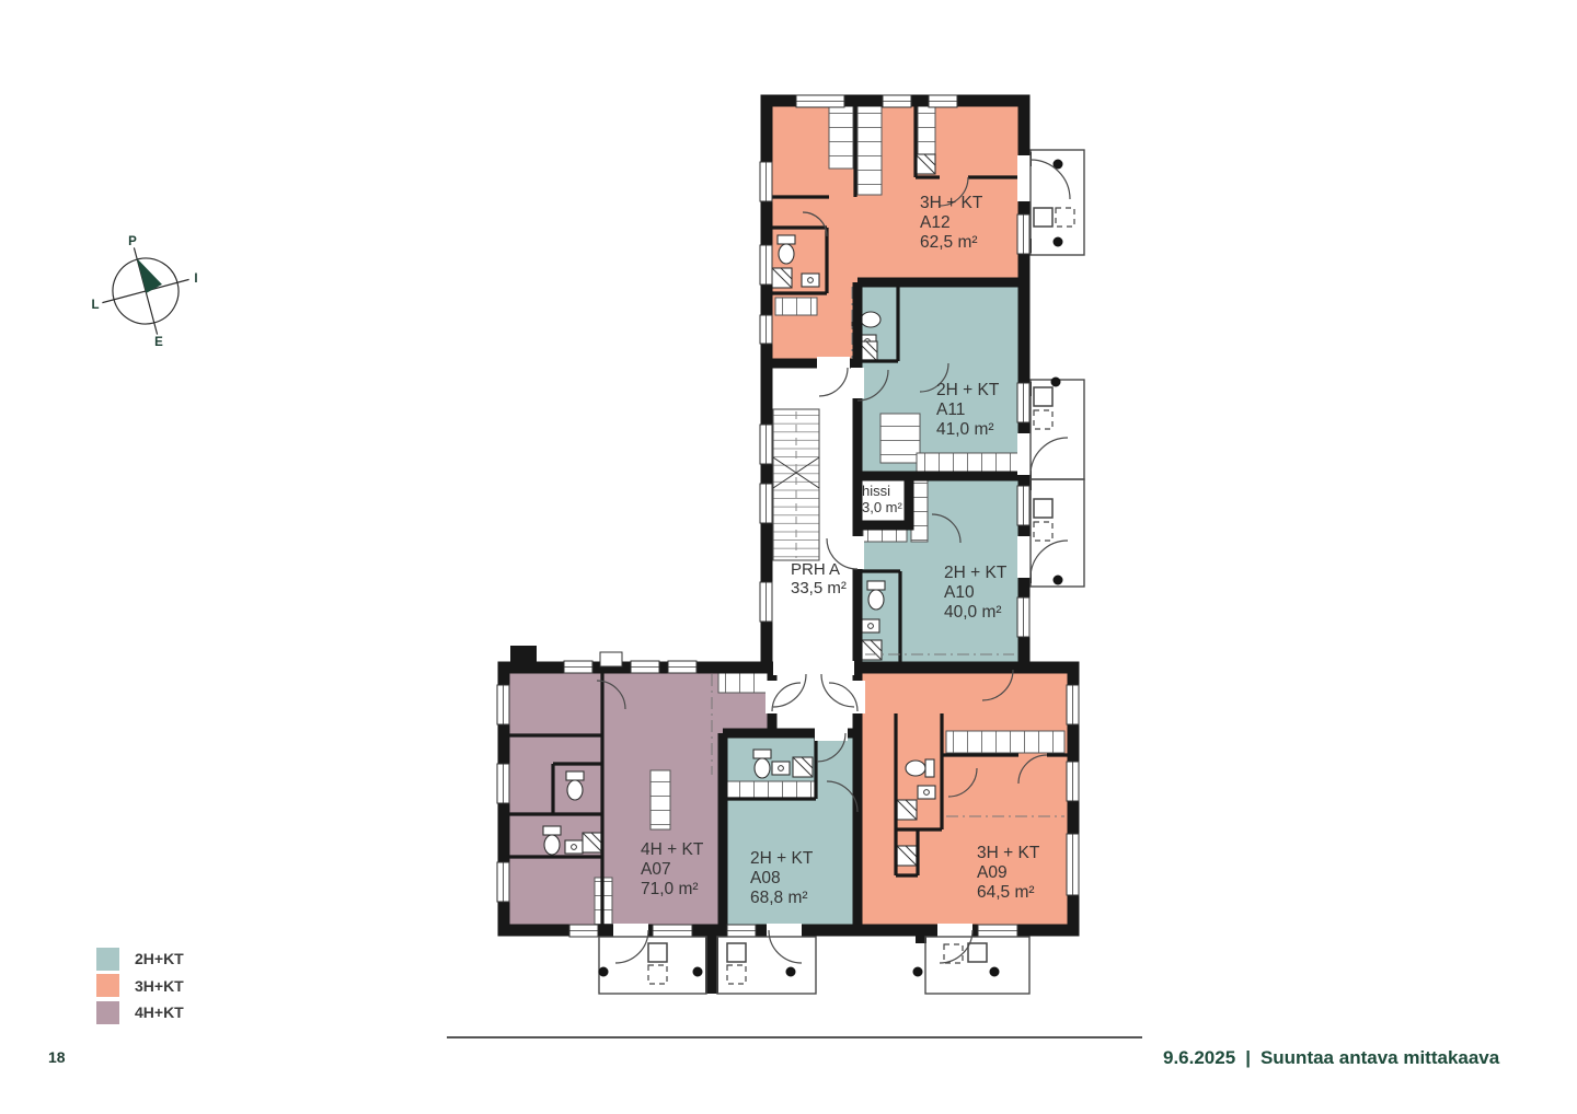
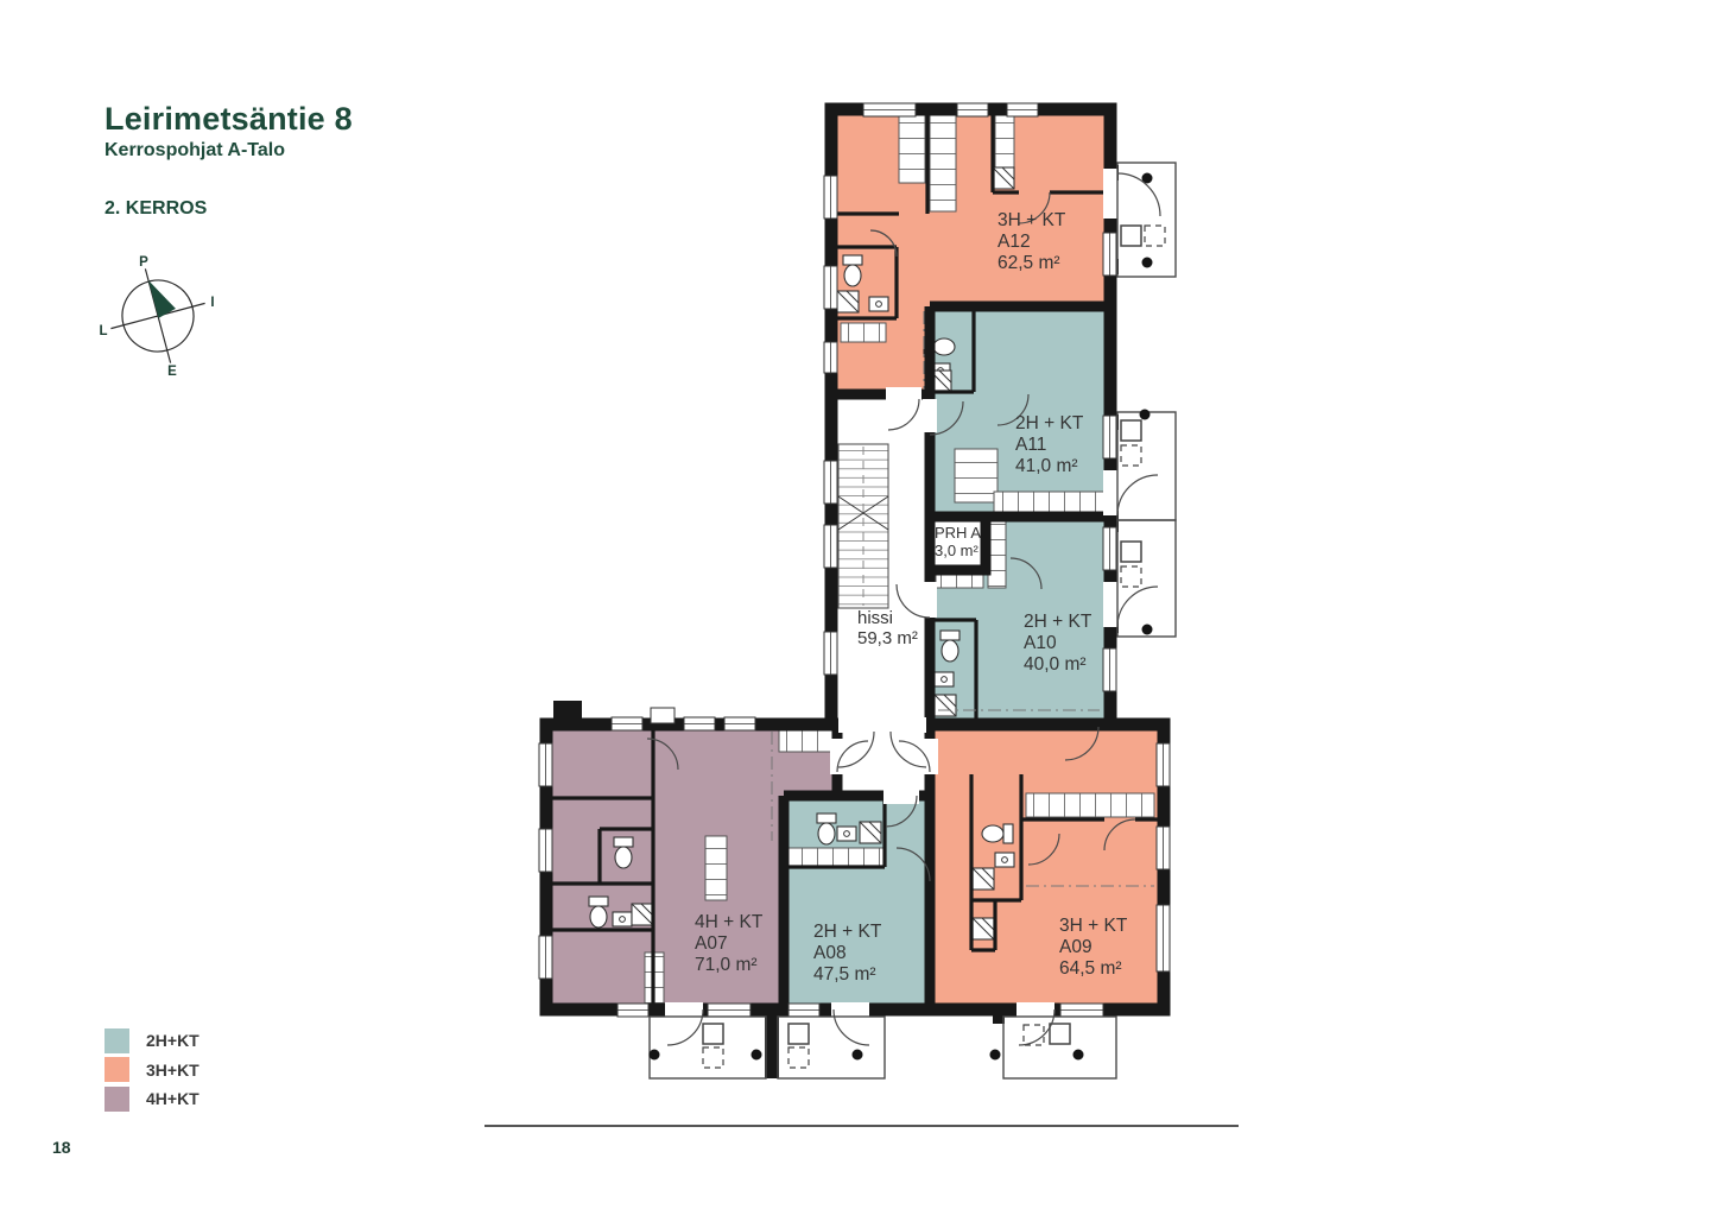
+ Leirimetsäntie 8
+ Kerrospohjat A-Talo
+ 2. KERROS
  P
  I
  E
  L
  3H + KT
  A12
  62,5 m²
  2H + KT
  A11
  41,0 m²
  2H + KT
  A10
  40,0 m²
  4H + KT
  A07
  71,0 m²
  2H + KT
  A08
- 68,8 m²
+ 47,5 m²
  3H + KT
  A09
  64,5 m²
- hissi
+ PRH A
  3,0 m²
- PRH A
+ hissi
- 33,5 m²
+ 59,3 m²
  2H+KT
  3H+KT
  4H+KT
- 9.6.2025 | Suuntaa antava mittakaava
  18
